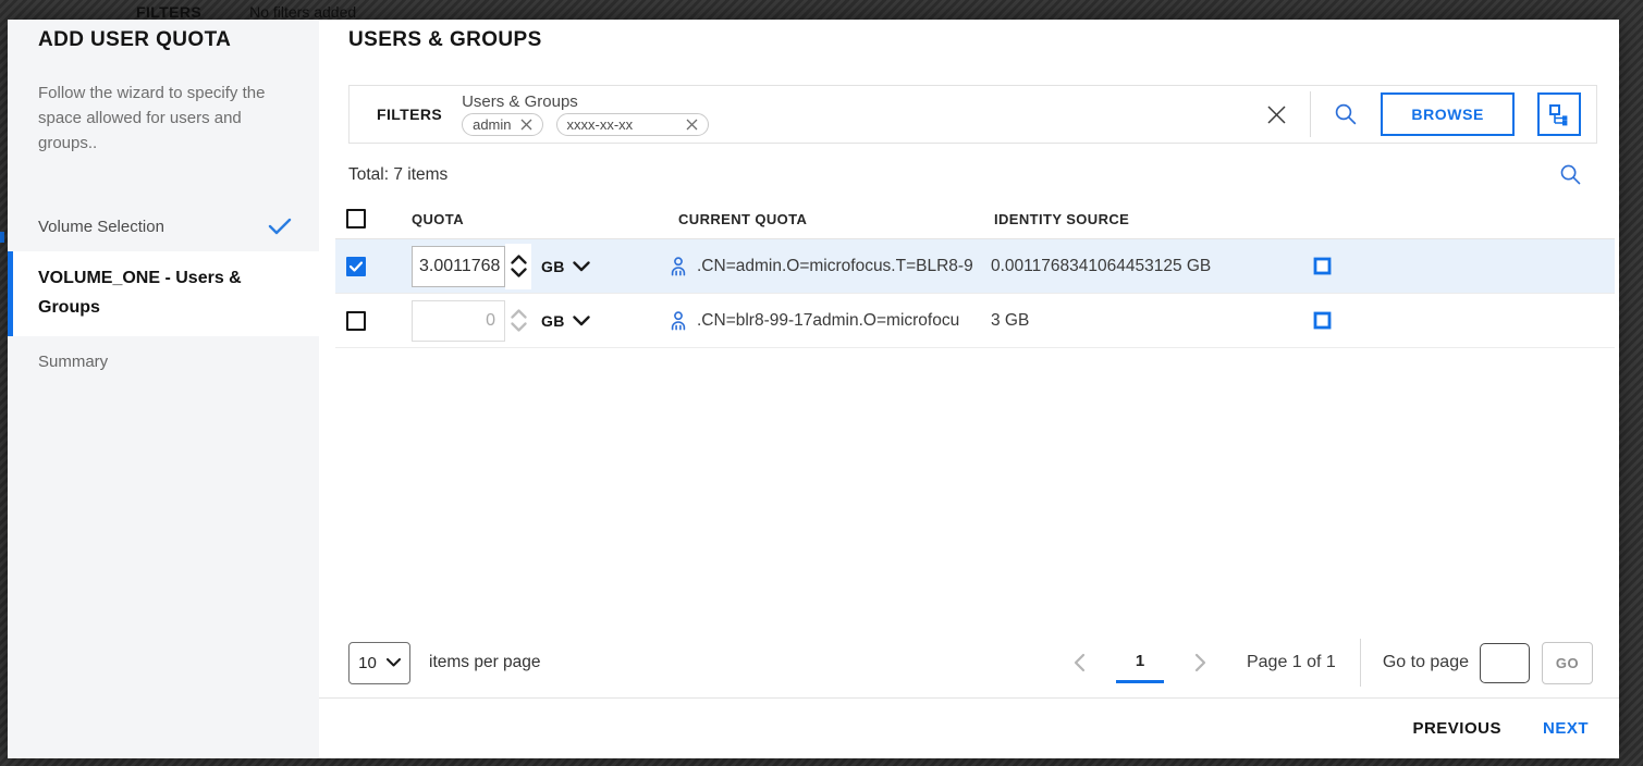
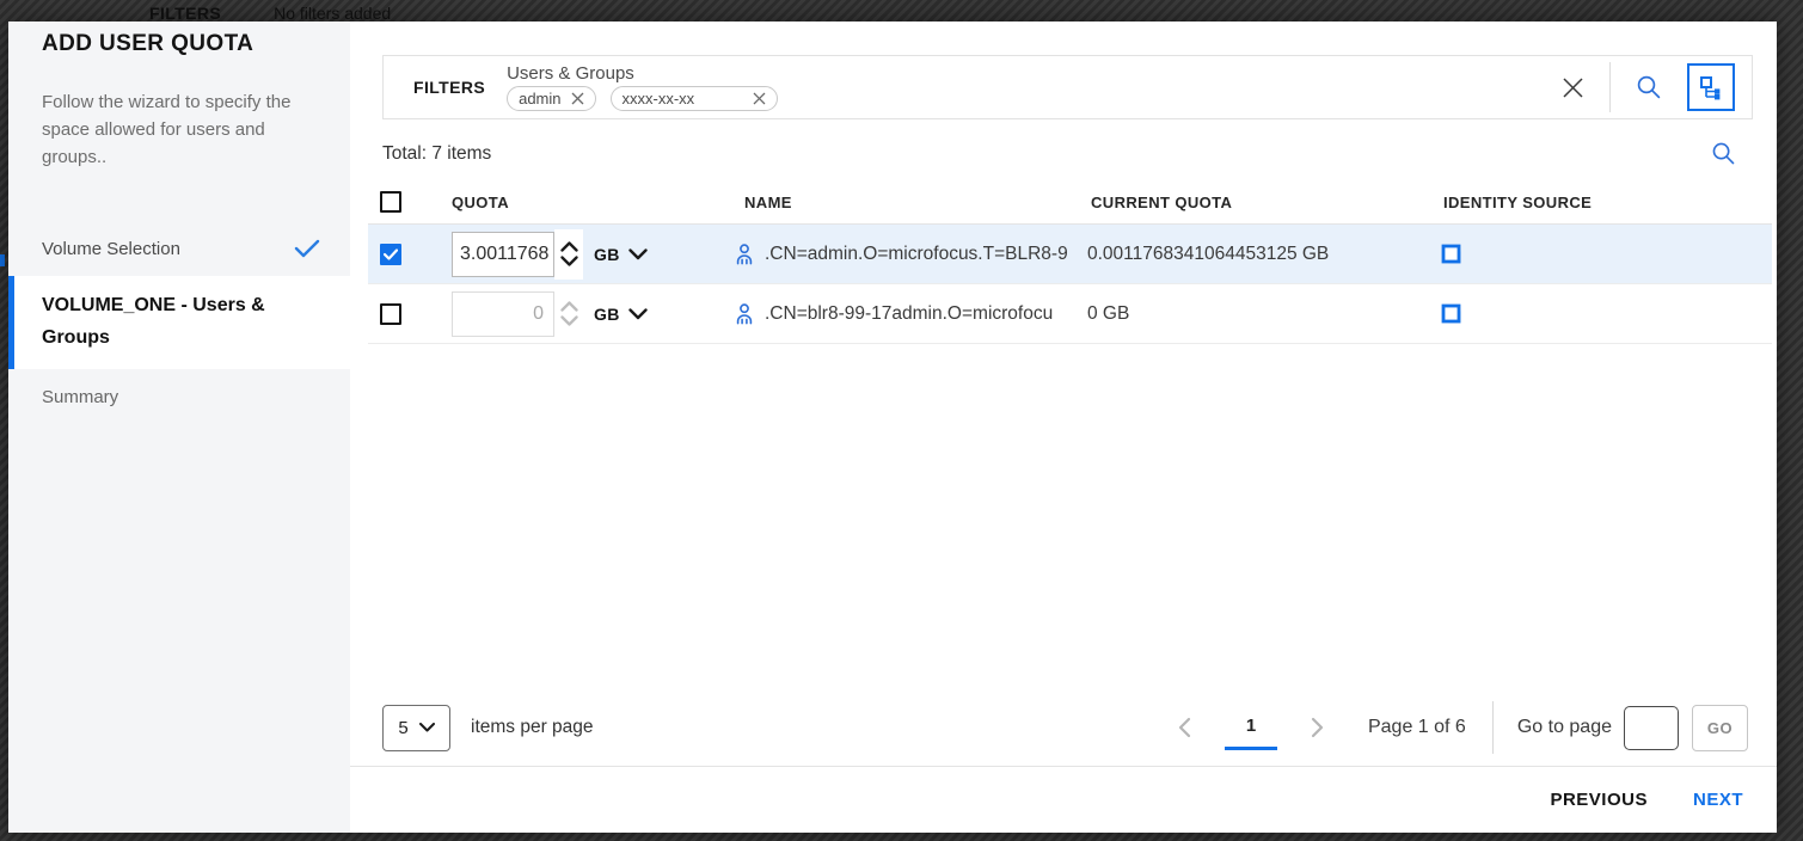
  FILTERS No filters added
  ADD USER QUOTA
  Follow the wizard to specify the space allowed for users and groups..
  Volume Selection
  VOLUME_ONE - Users & Groups
  Summary
- USERS & GROUPS
  FILTERS
  Users & Groups
  admin
  xxxx-xx-xx
- BROWSE
  Total: 7 items
  QUOTA
+ NAME
  CURRENT QUOTA
  IDENTITY SOURCE
  3.0011768
  GB
  .CN=admin.O=microfocus.T=BLR8-9
  0.0011768341064453125 GB
  0
  GB
  .CN=blr8-99-17admin.O=microfocu
- 3 GB
+ 0 GB
- 10
+ 5
  items per page
  1
- Page 1 of 1
+ Page 1 of 6
  Go to page
  GO
  PREVIOUS
  NEXT
